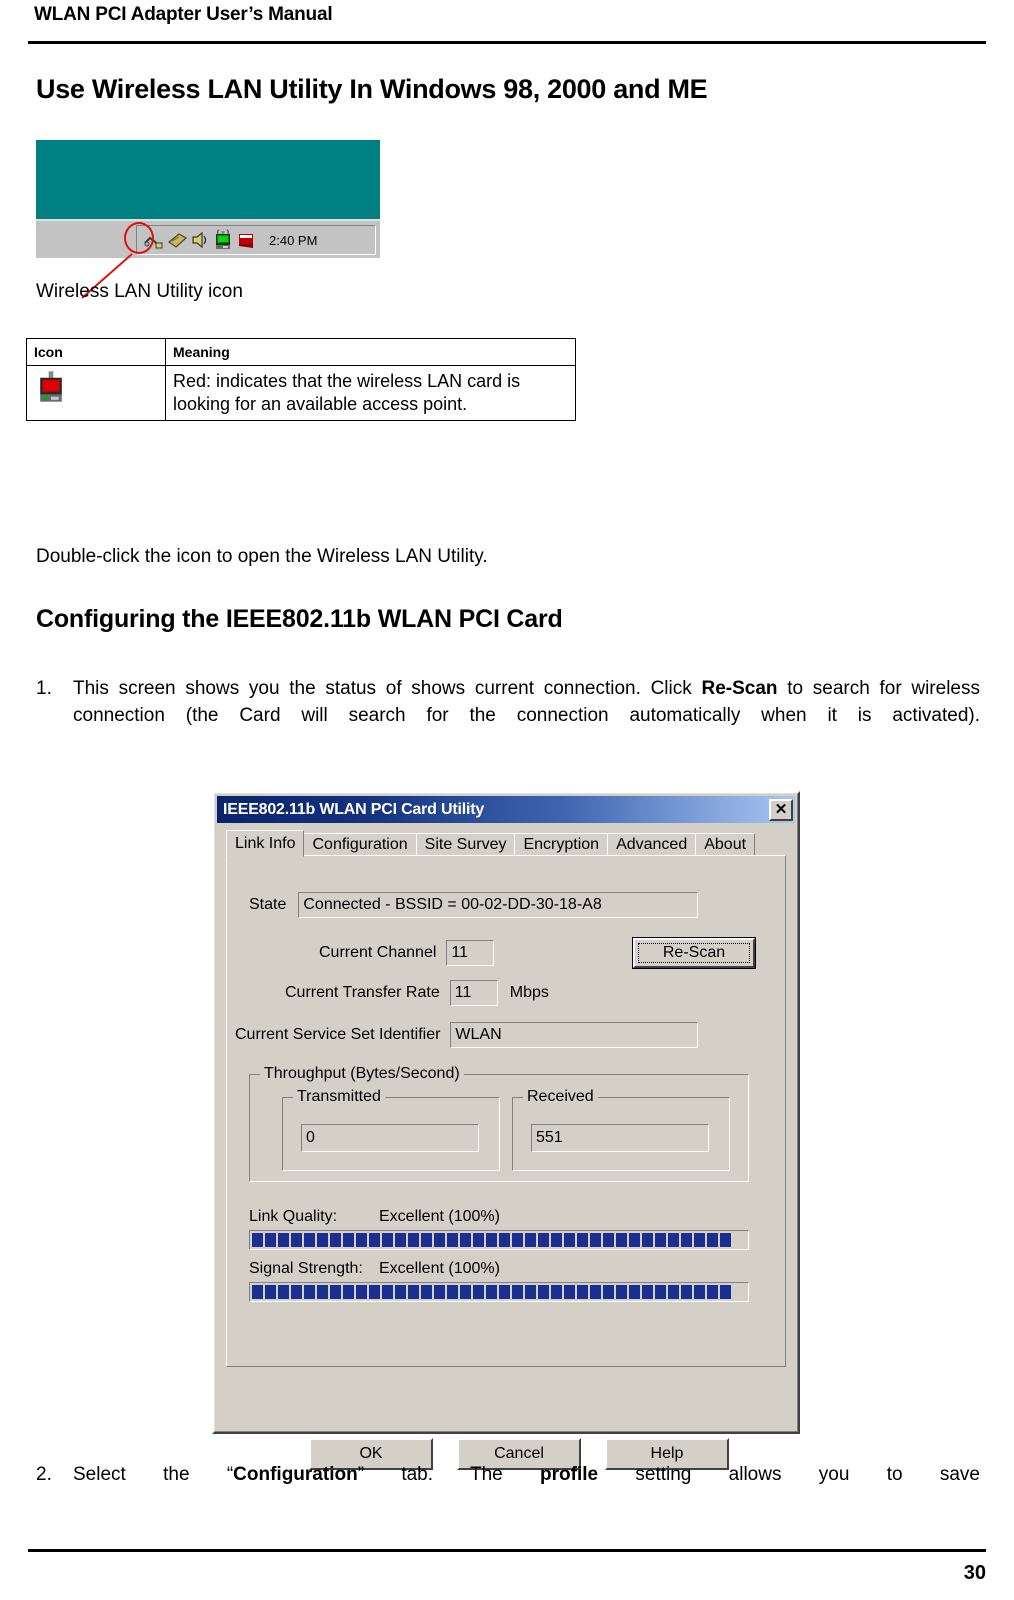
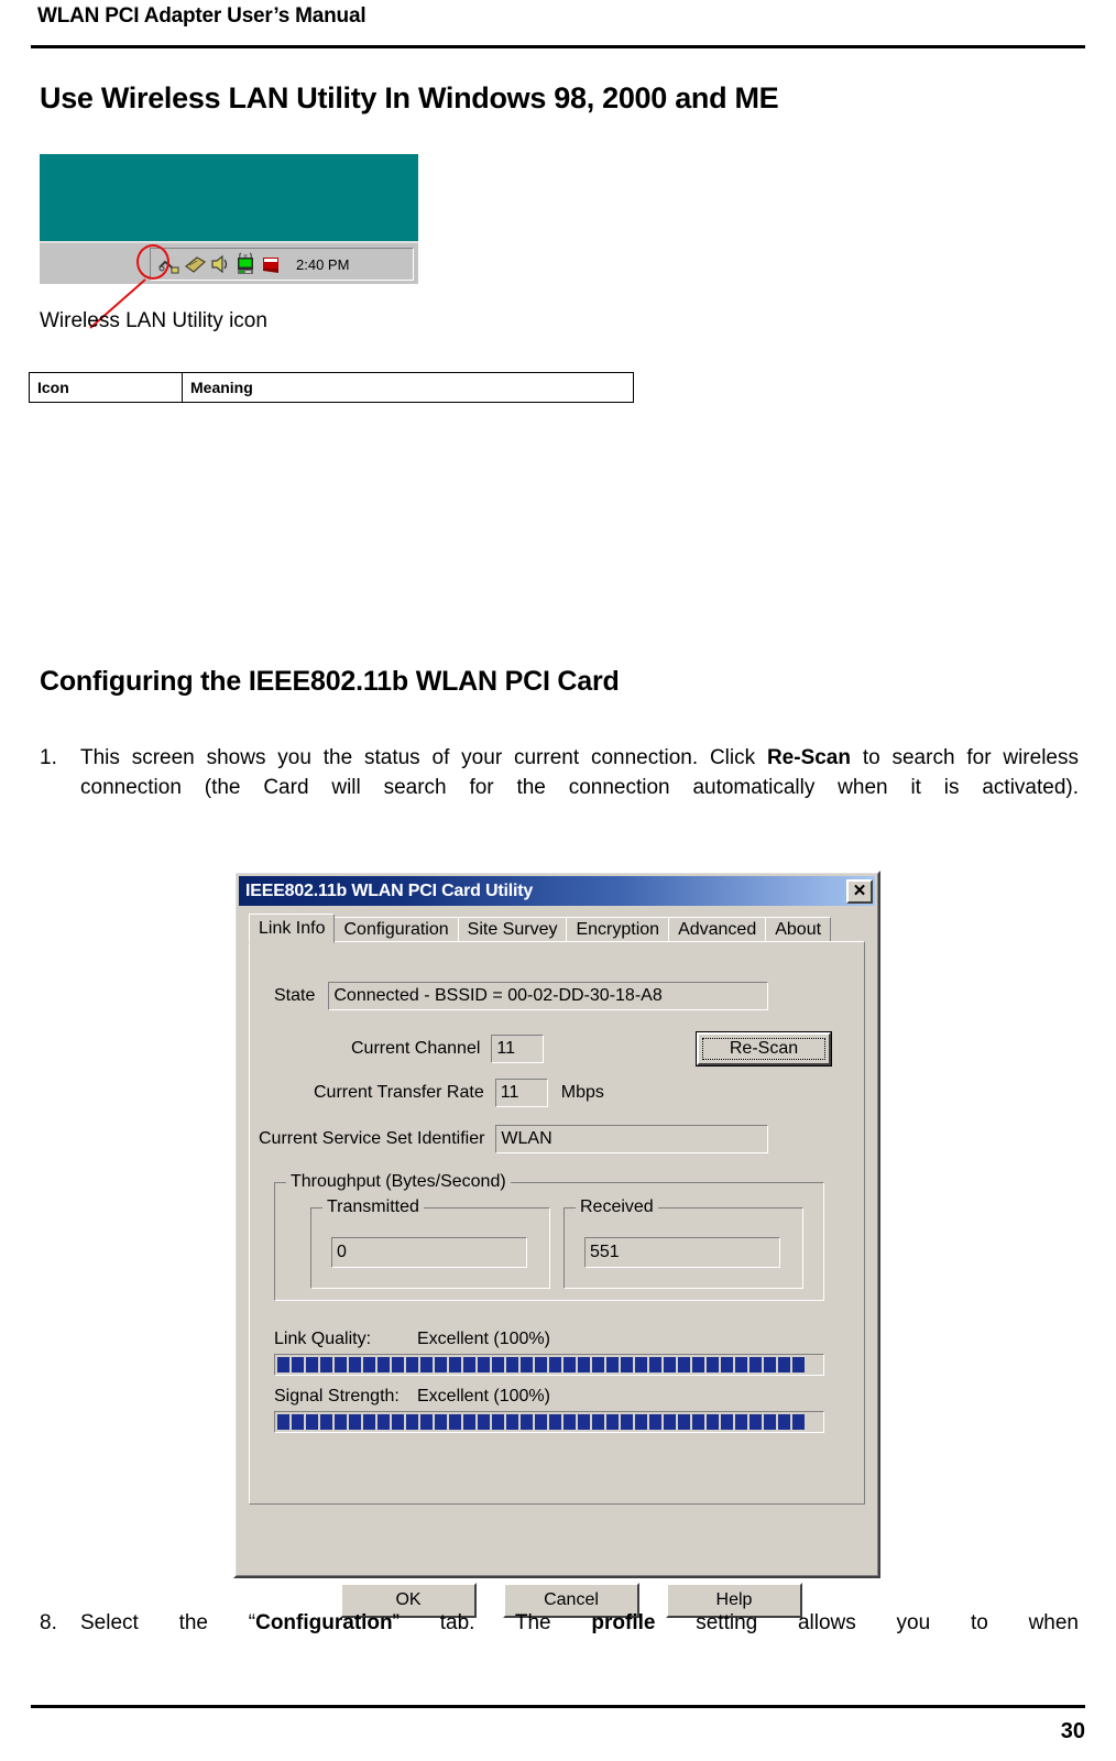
  WLAN PCI Adapter User’s Manual
  Use Wireless LAN Utility In Windows 98, 2000 and ME
  2:40 PM
  Wireless LAN Utility icon
  Icon	Meaning
- 	Red: indicates that the wireless LAN card is looking for an available access point.
- Double-click the icon to open the Wireless LAN Utility.
  Configuring the IEEE802.11b WLAN PCI Card
  1.
- This screen shows you the status of shows current connection. Click Re-Scan to search for wireless connection (the Card will search for the connection automatically when it is activated).
+ This screen shows you the status of your current connection. Click Re-Scan to search for wireless connection (the Card will search for the connection automatically when it is activated).
  IEEE802.11b WLAN PCI Card Utility
  ✕
  Link Info
  Configuration
  Site Survey
  Encryption
  Advanced
  About
  State
  Connected - BSSID = 00-02-DD-30-18-A8
  Current Channel
  11
  Current Transfer Rate
  11
  Mbps
  Current Service Set Identifier
  WLAN
  Re-Scan
  Throughput (Bytes/Second)
  Transmitted
  0
  Received
  551
  Link Quality:
  Excellent (100%)
  Signal Strength:
  Excellent (100%)
  OK
  Cancel
  Help
- 2.
+ 8.
- Select the “Configuration” tab. The profile setting allows you to save
+ Select the “Configuration” tab. The profile setting allows you to when
  30
